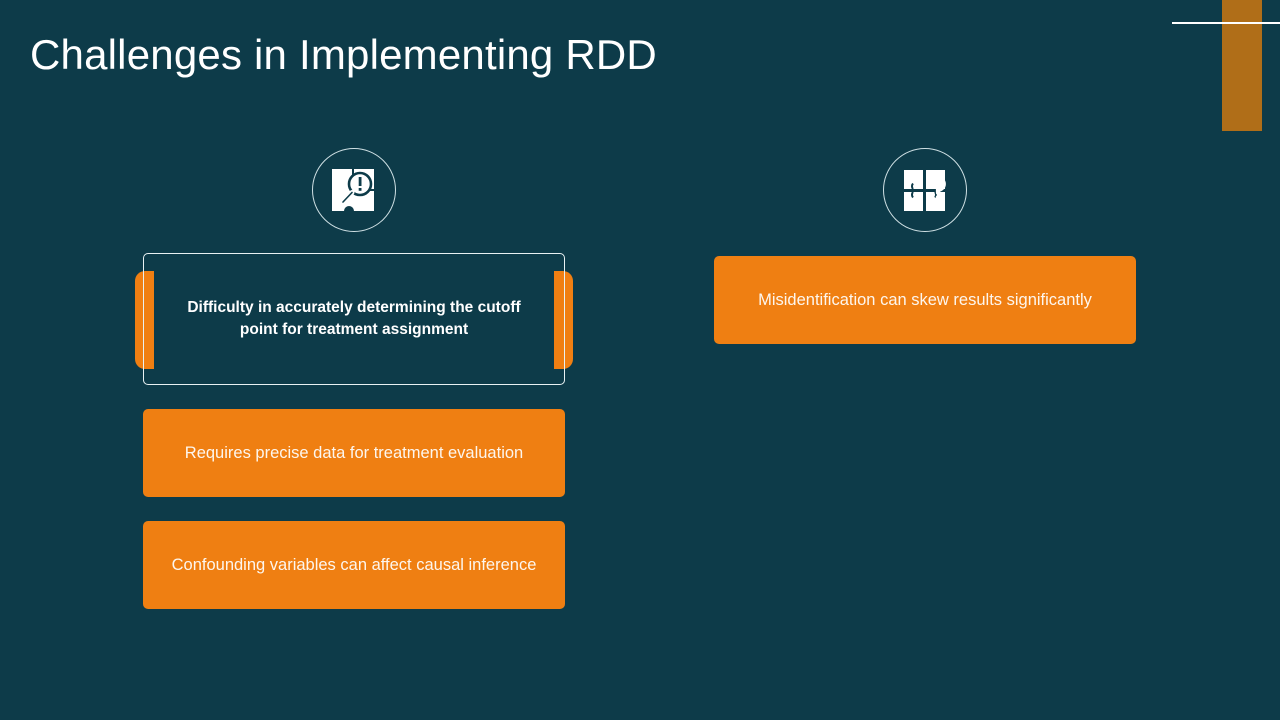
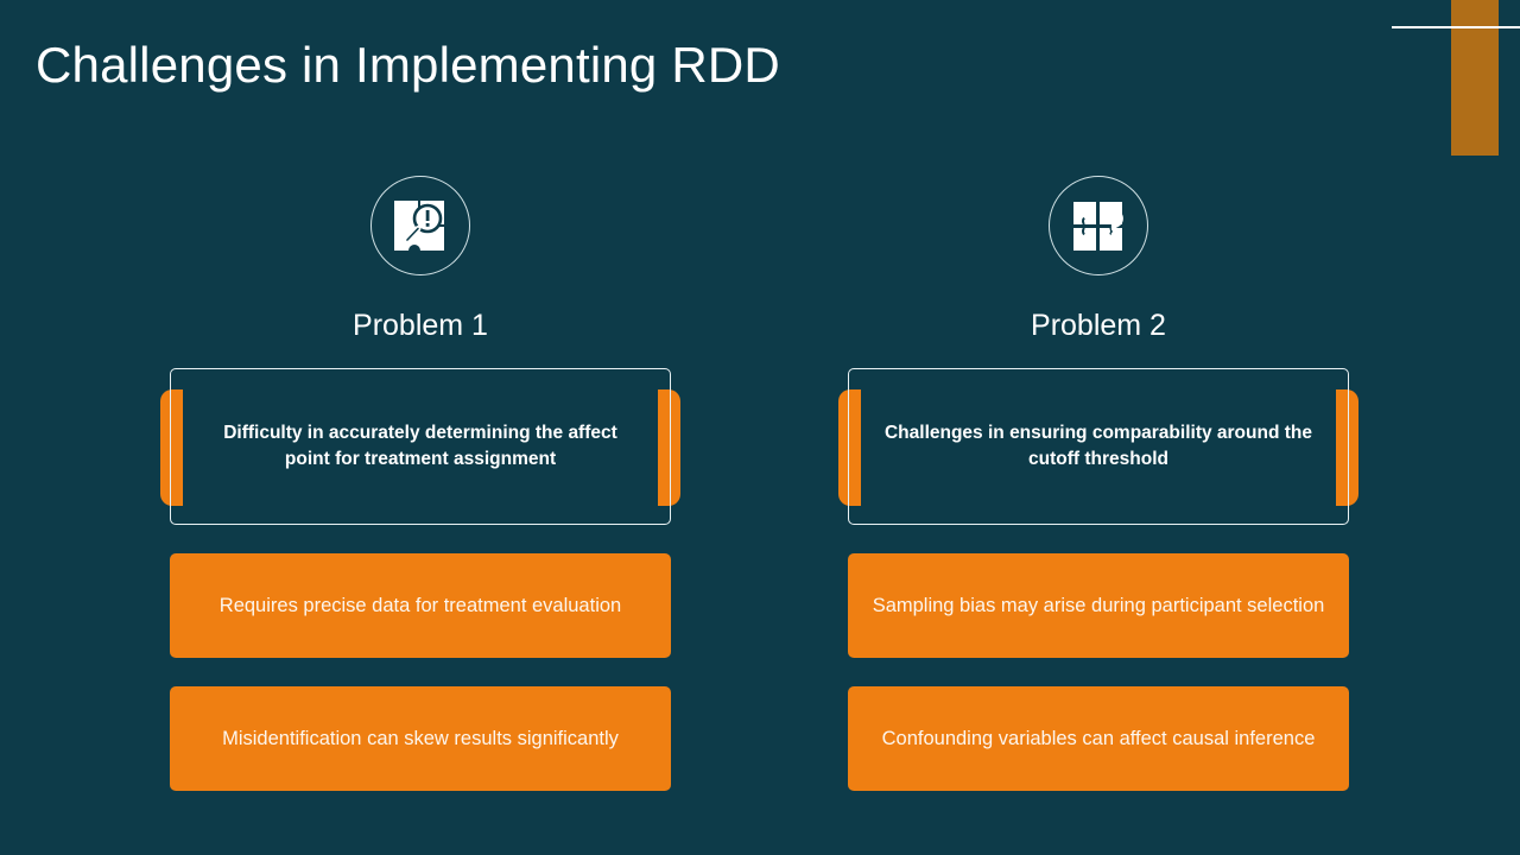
  Challenges in Implementing RDD
+ Problem 1
- Difficulty in accurately determining the cutoff point for treatment assignment
+ Difficulty in accurately determining the affect point for treatment assignment
  Requires precise data for treatment evaluation
- Confounding variables can affect causal inference
+ Misidentification can skew results significantly
+ Problem 2
+ Challenges in ensuring comparability around the cutoff threshold
+ Sampling bias may arise during participant selection
- Misidentification can skew results significantly
+ Confounding variables can affect causal inference
